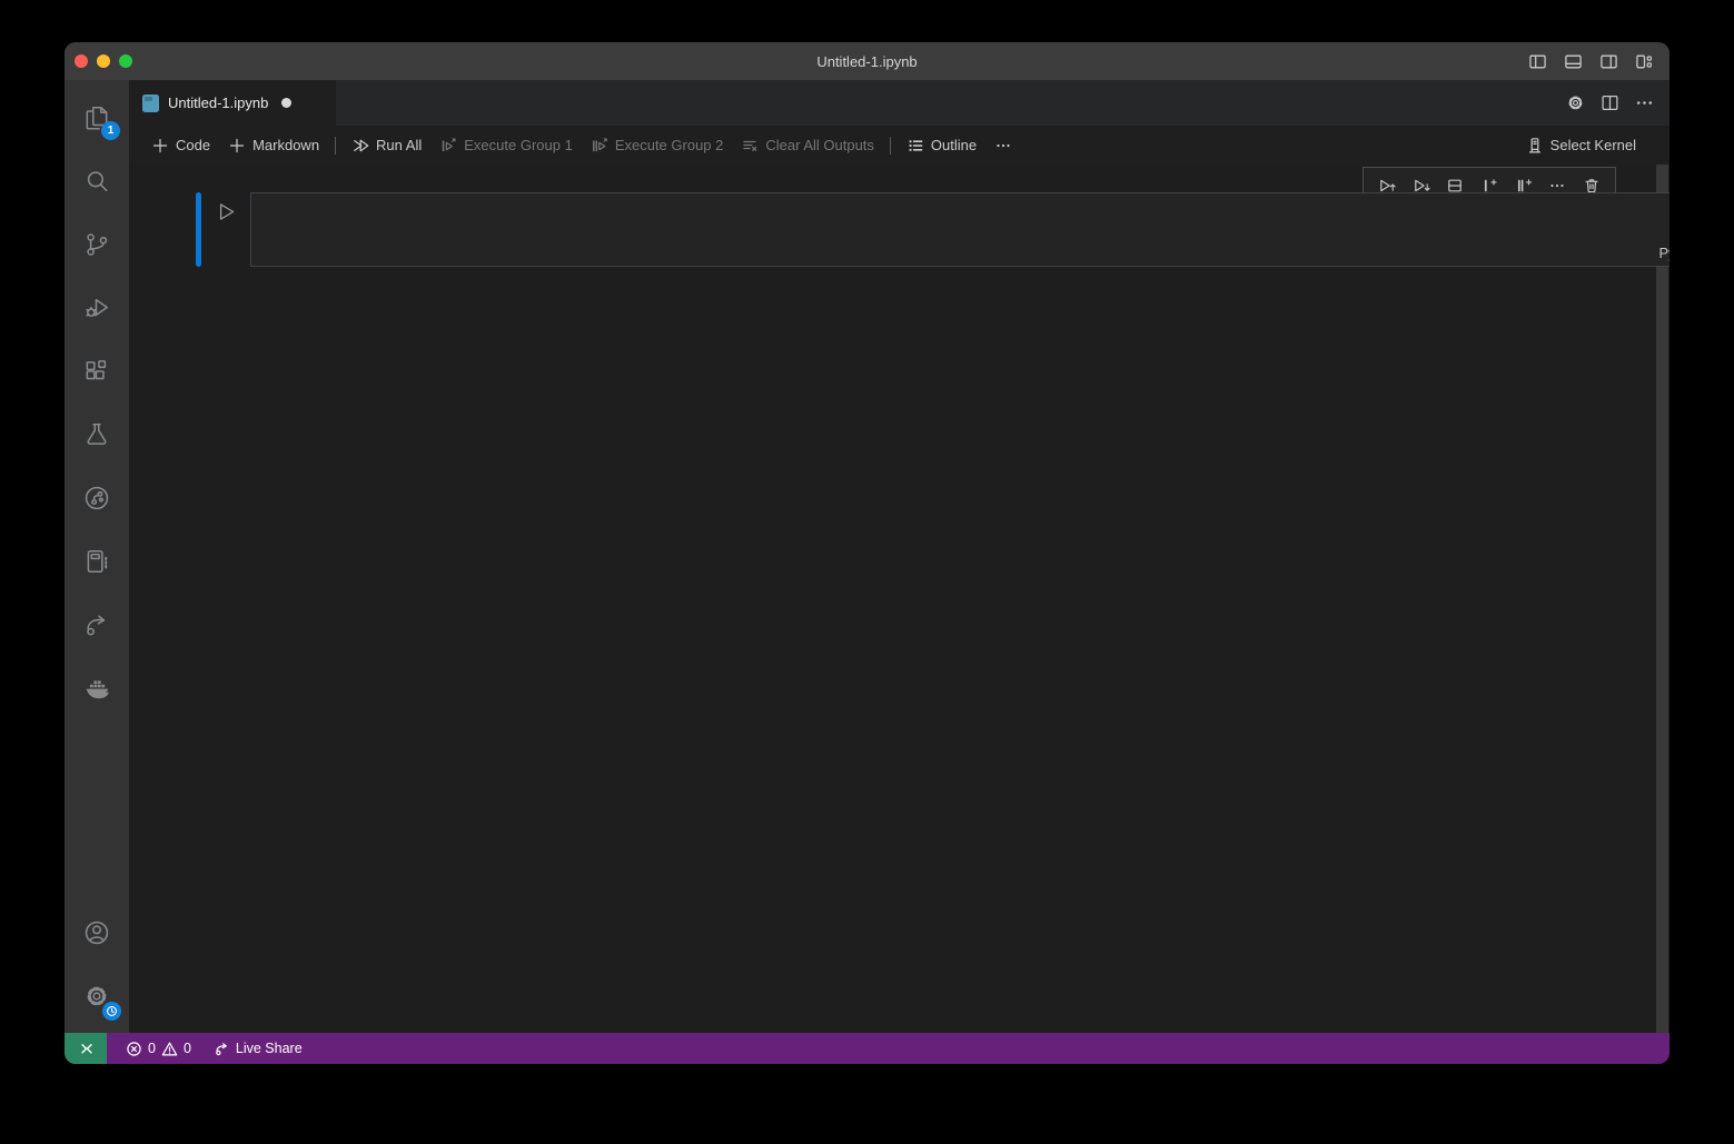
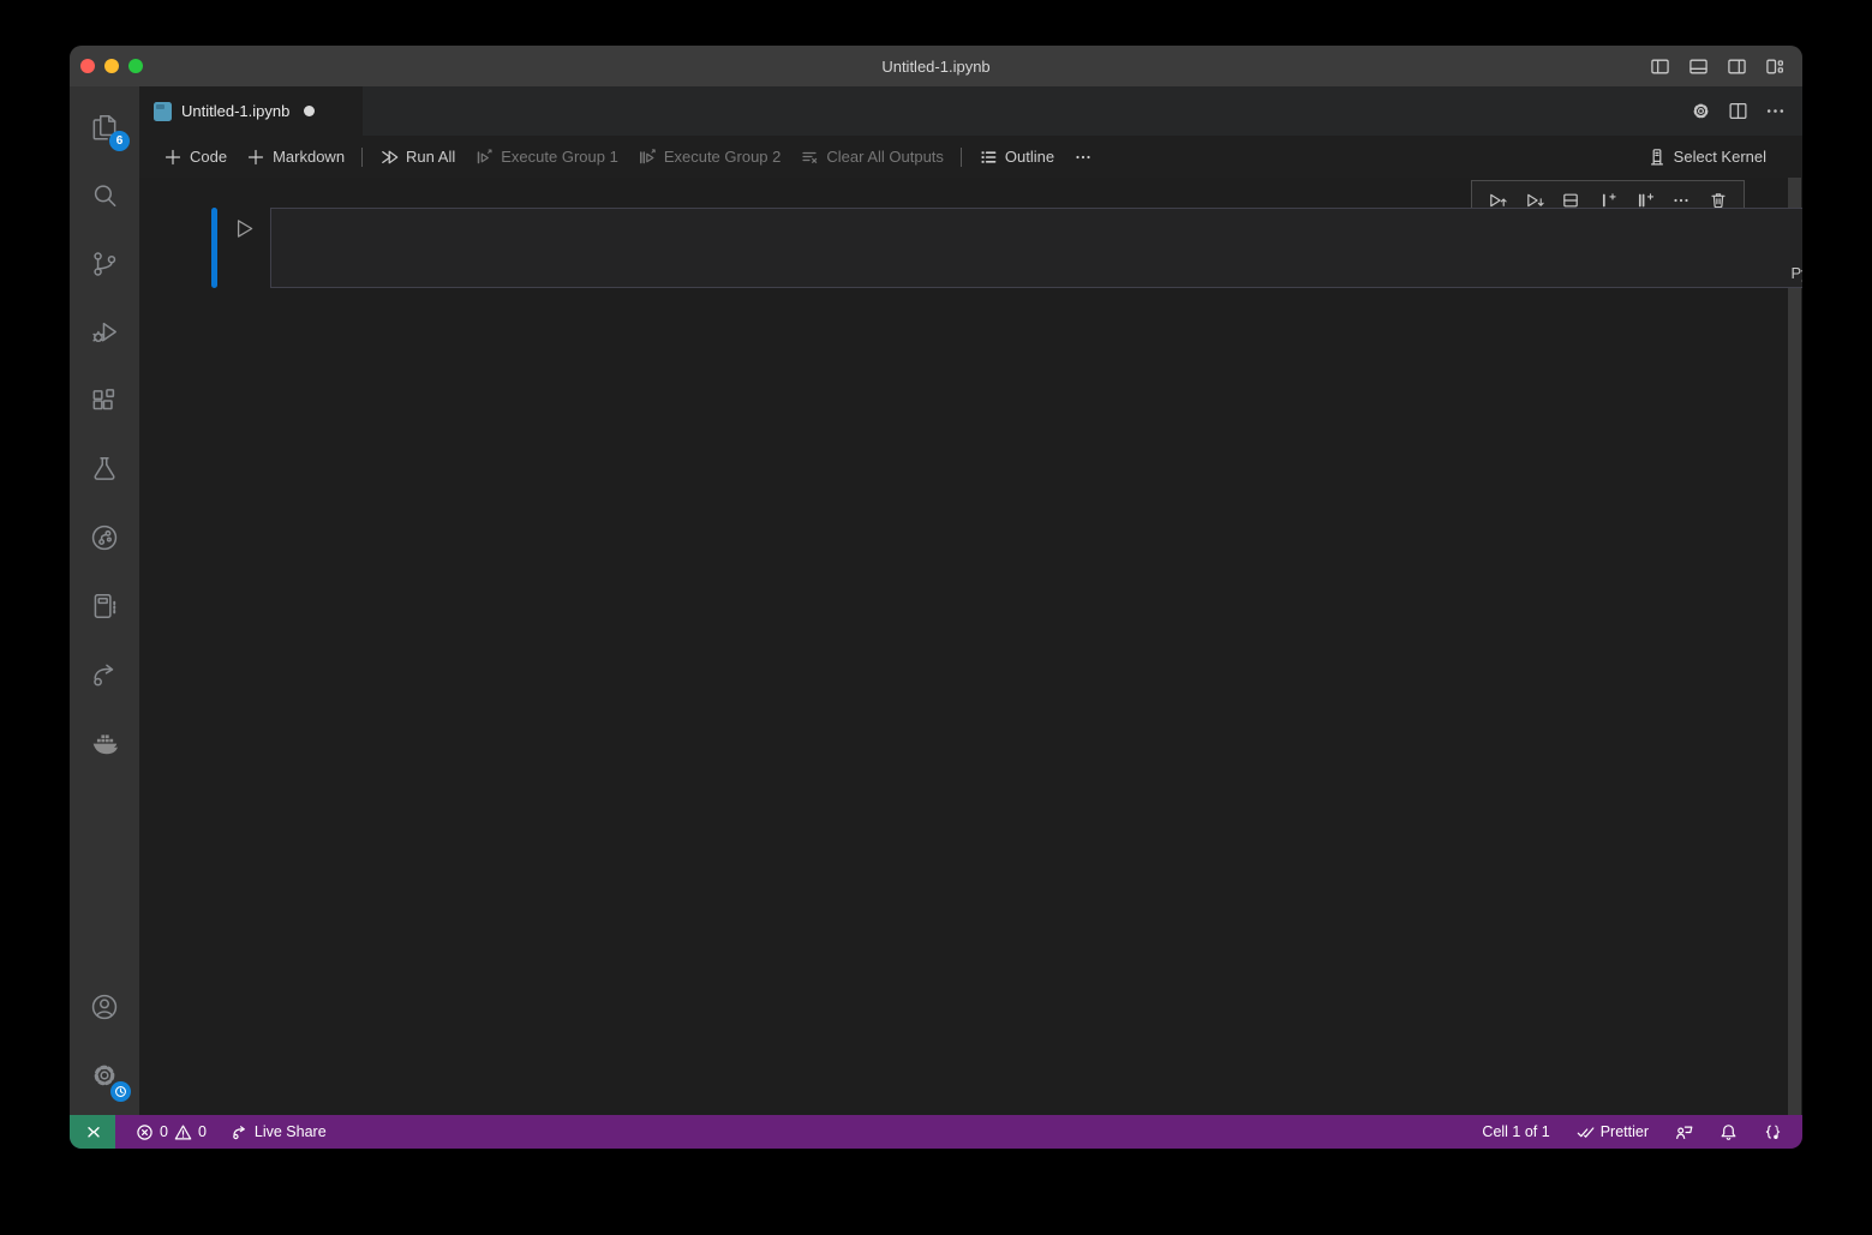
  Untitled-1.ipynb
- 1
+ 6
  Untitled-1.ipynb
  Code
  Markdown
  Run All
  Execute Group 1
  Execute Group 2
  Clear All Outputs
  Outline
  Select Kernel
  0
  0
  Live Share
+ Cell 1 of 1
+ Prettier
